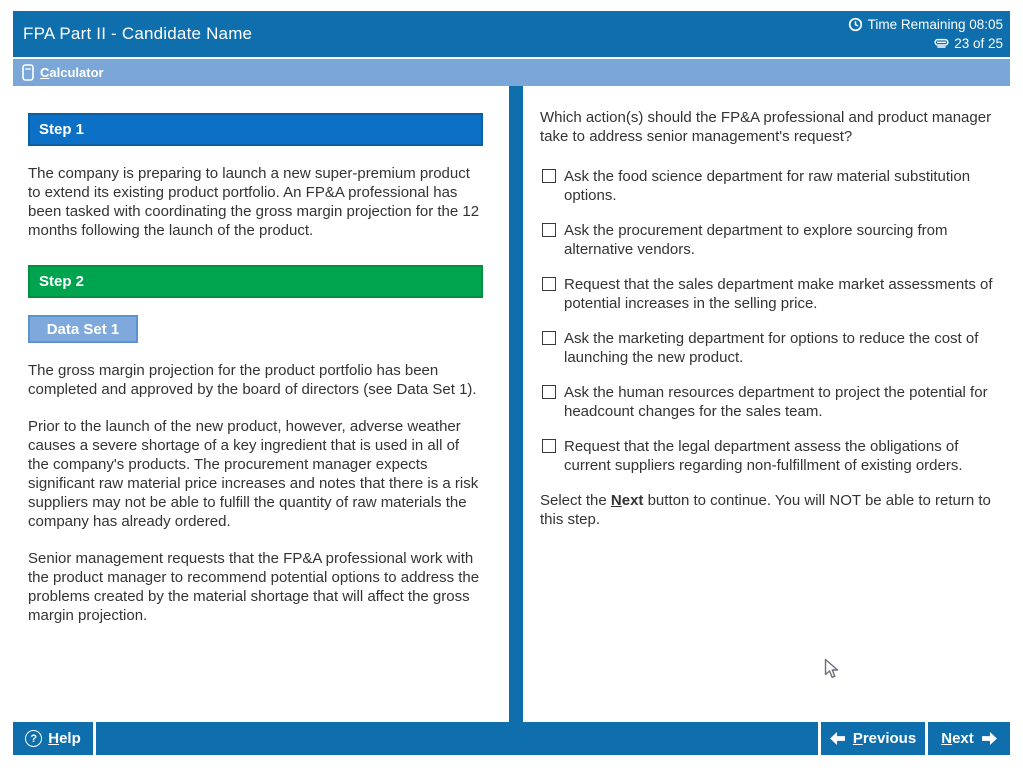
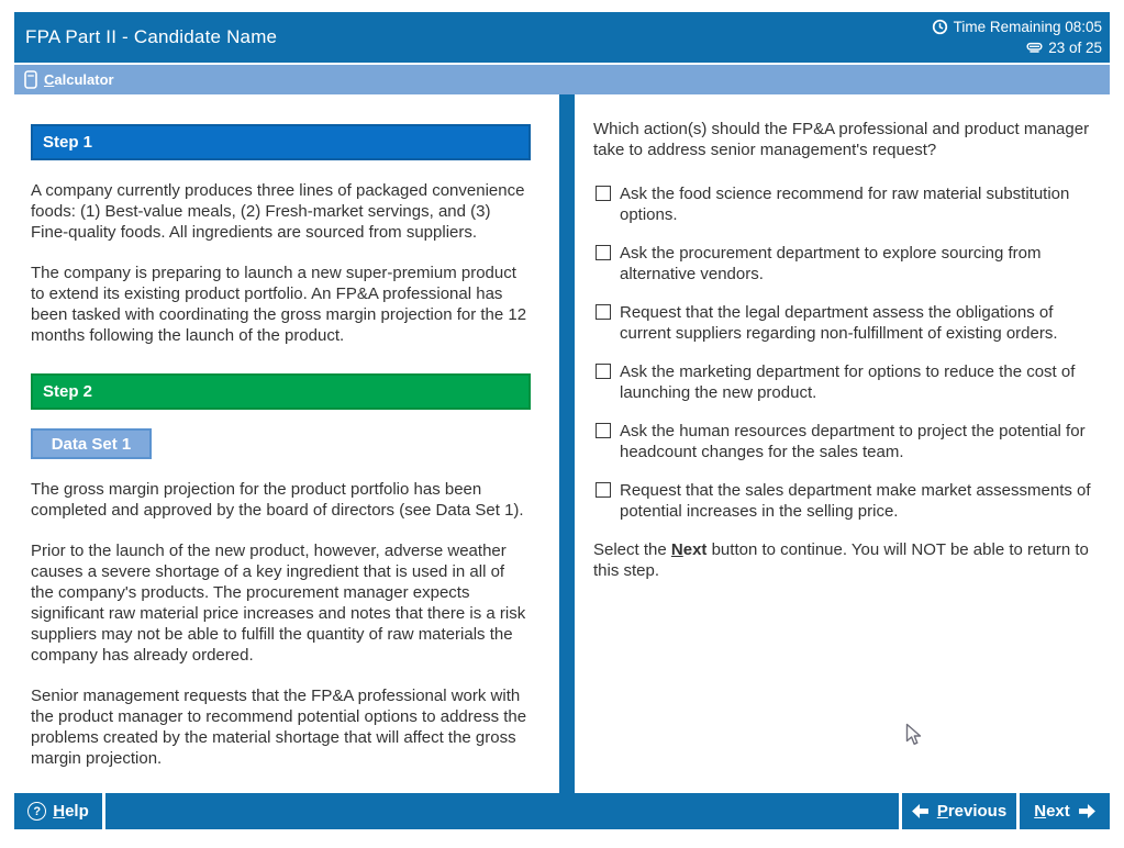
  FPA Part II - Candidate Name
  Time Remaining 08:05
  23 of 25
  Calculator
  Step 1
+ A company currently produces three lines of packaged convenience foods: (1) Best-value meals, (2) Fresh-market servings, and (3) Fine-quality foods. All ingredients are sourced from suppliers.
  The company is preparing to launch a new super-premium product to extend its existing product portfolio. An FP&A professional has been tasked with coordinating the gross margin projection for the 12 months following the launch of the product.
  Step 2
  Data Set 1
  The gross margin projection for the product portfolio has been completed and approved by the board of directors (see Data Set 1).
  Prior to the launch of the new product, however, adverse weather causes a severe shortage of a key ingredient that is used in all of the company's products. The procurement manager expects significant raw material price increases and notes that there is a risk suppliers may not be able to fulfill the quantity of raw materials the company has already ordered.
  Senior management requests that the FP&A professional work with the product manager to recommend potential options to address the problems created by the material shortage that will affect the gross margin projection.
  Which action(s) should the FP&A professional and product manager take to address senior management's request?
- Ask the food science department for raw material substitution options.
+ Ask the food science recommend for raw material substitution options.
  Ask the procurement department to explore sourcing from alternative vendors.
- Request that the sales department make market assessments of potential increases in the selling price.
+ Request that the legal department assess the obligations of current suppliers regarding non-fulfillment of existing orders.
  Ask the marketing department for options to reduce the cost of launching the new product.
  Ask the human resources department to project the potential for headcount changes for the sales team.
- Request that the legal department assess the obligations of current suppliers regarding non-fulfillment of existing orders.
+ Request that the sales department make market assessments of potential increases in the selling price.
  Select the Next button to continue. You will NOT be able to return to this step.
  ?
  Help
  Previous
  Next
